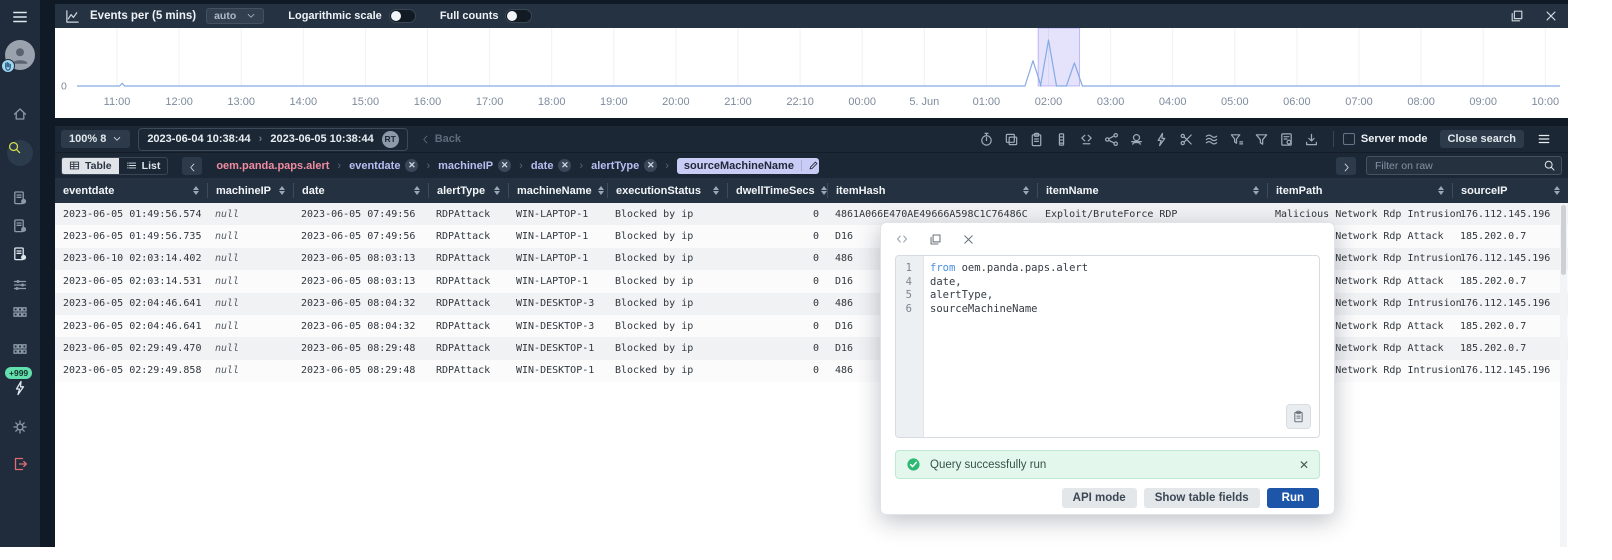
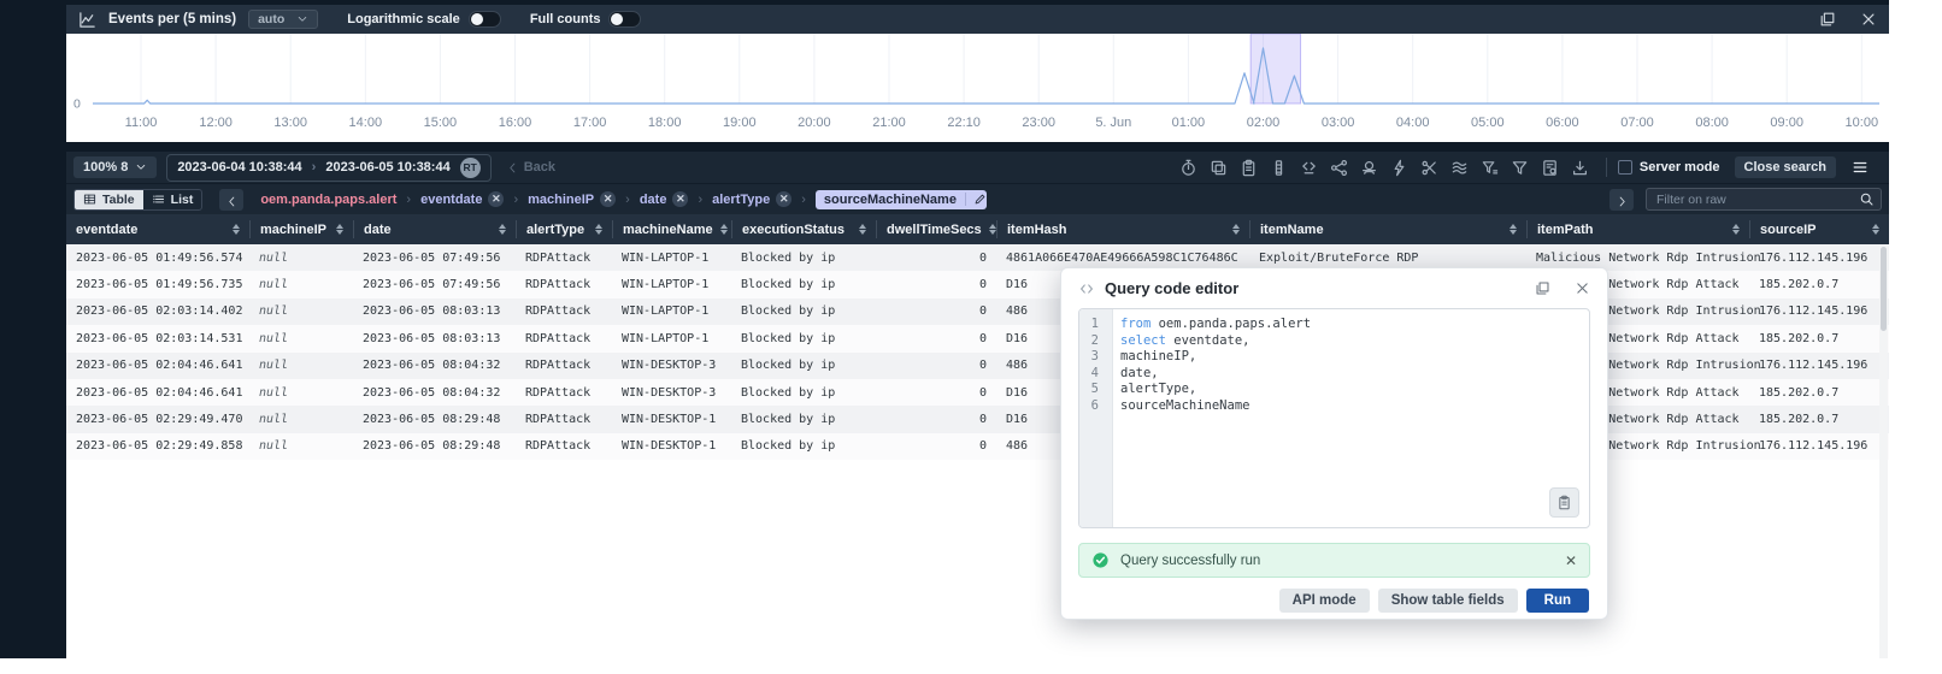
- +999
  Events per (5 mins)
  auto
  Logarithmic scale
  Full counts
  0
  11:00
  12:00
  13:00
  14:00
  15:00
  16:00
  17:00
  18:00
  19:00
  20:00
  21:00
  22:10
- 00:00
+ 23:00
  5. Jun
  01:00
  02:00
  03:00
  04:00
  05:00
  06:00
  07:00
  08:00
  09:00
  10:00
  100% 8
  2023-06-04 10:38:44
  ›
  2023-06-05 10:38:44
  RT
  Back
  Server mode
  Close search
  Table
  List
  oem.panda.paps.alert
  ›
  eventdate
  ✕
  ›
  machineIP
  ✕
  ›
  date
  ✕
  ›
  alertType
  ✕
  ›
  sourceMachineName
  Filter on raw
  eventdate
  machineIP
  date
  alertType
  machineName
  executionStatus
  dwellTimeSecs
  itemHash
  itemName
  itemPath
  sourceIP
  2023-06-05 01:49:56.574
  null
  2023-06-05 07:49:56
  RDPAttack
  WIN-LAPTOP-1
  Blocked by ip
  0
  4861A066E470AE49666A598C1C76486C
  Exploit/BruteForce RDP
  Malicious Network Rdp Intrusion
  176.112.145.196
  2023-06-05 01:49:56.735
  null
  2023-06-05 07:49:56
  RDPAttack
  WIN-LAPTOP-1
  Blocked by ip
  0
  D16
  185.202.0.7
- 2023-06-10 02:03:14.402
+ 2023-06-05 02:03:14.402
  null
  2023-06-05 08:03:13
  RDPAttack
  WIN-LAPTOP-1
  Blocked by ip
  0
  486
  176.112.145.196
  2023-06-05 02:03:14.531
  null
  2023-06-05 08:03:13
  RDPAttack
  WIN-LAPTOP-1
  Blocked by ip
  0
  D16
  185.202.0.7
  2023-06-05 02:04:46.641
  null
  2023-06-05 08:04:32
  RDPAttack
  WIN-DESKTOP-3
  Blocked by ip
  0
  486
  176.112.145.196
  2023-06-05 02:04:46.641
  null
  2023-06-05 08:04:32
  RDPAttack
  WIN-DESKTOP-3
  Blocked by ip
  0
  D16
  185.202.0.7
  2023-06-05 02:29:49.470
  null
  2023-06-05 08:29:48
  RDPAttack
  WIN-DESKTOP-1
  Blocked by ip
  0
  D16
  185.202.0.7
  2023-06-05 02:29:49.858
  null
  2023-06-05 08:29:48
  RDPAttack
  WIN-DESKTOP-1
  Blocked by ip
  0
  486
  176.112.145.196
+ Query code editor
  1
  from oem.panda.paps.alert
+ 2
+ select eventdate,
+ 3
+ machineIP,
  4
  date,
  5
  alertType,
  6
  sourceMachineName
  Query successfully run
  ✕
  API mode
  Show table fields
  Run
